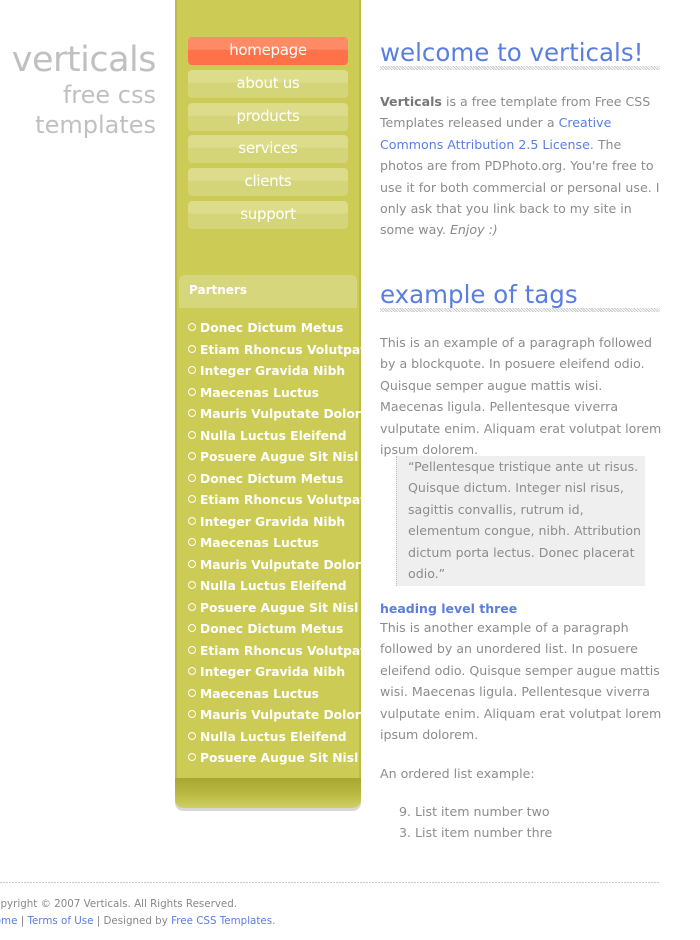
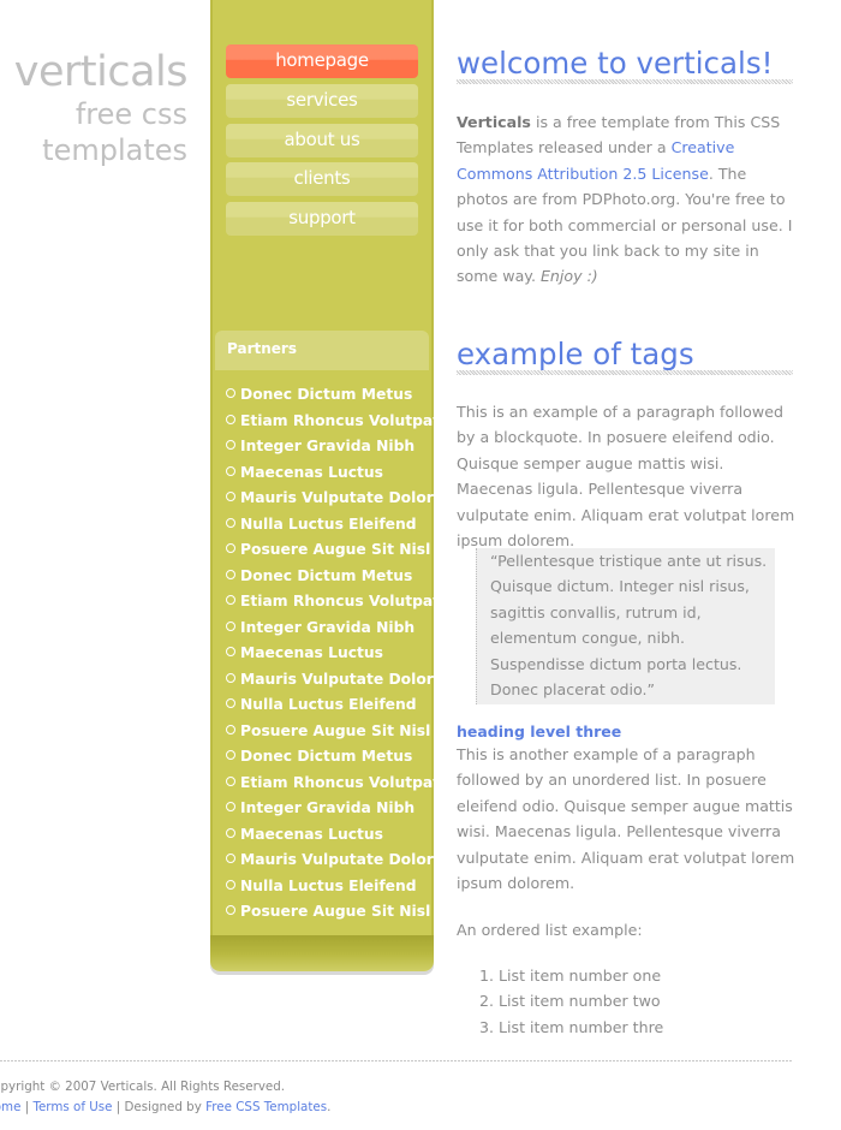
  verticals
  free css
  templates
  homepage
- about us
+ services
- products
- services
+ about us
  clients
  support
  Partners
  Donec Dictum Metus
  Etiam Rhoncus Volutpat
  Integer Gravida Nibh
  Maecenas Luctus
  Mauris Vulputate Dolor
  Nulla Luctus Eleifend
  Posuere Augue Sit Nisl
  Donec Dictum Metus
  Etiam Rhoncus Volutpat
  Integer Gravida Nibh
  Maecenas Luctus
  Mauris Vulputate Dolor
  Nulla Luctus Eleifend
  Posuere Augue Sit Nisl
  Donec Dictum Metus
  Etiam Rhoncus Volutpat
  Integer Gravida Nibh
  Maecenas Luctus
  Mauris Vulputate Dolor
  Nulla Luctus Eleifend
  Posuere Augue Sit Nisl
  welcome to verticals!
- Verticals is a free template from Free CSS Templates released under a Creative Commons Attribution 2.5 License. The photos are from PDPhoto.org. You're free to use it for both commercial or personal use. I only ask that you link back to my site in some way. Enjoy :)
+ Verticals is a free template from This CSS Templates released under a Creative Commons Attribution 2.5 License. The photos are from PDPhoto.org. You're free to use it for both commercial or personal use. I only ask that you link back to my site in some way. Enjoy :)
  example of tags
  This is an example of a paragraph followed by a blockquote. In posuere eleifend odio. Quisque semper augue mattis wisi. Maecenas ligula. Pellentesque viverra vulputate enim. Aliquam erat volutpat lorem ipsum dolorem.
- “Pellentesque tristique ante ut risus. Quisque dictum. Integer nisl risus, sagittis convallis, rutrum id, elementum congue, nibh. Attribution dictum porta lectus. Donec placerat odio.”
+ “Pellentesque tristique ante ut risus. Quisque dictum. Integer nisl risus, sagittis convallis, rutrum id, elementum congue, nibh. Suspendisse dictum porta lectus. Donec placerat odio.”
  heading level three
  This is another example of a paragraph followed by an unordered list. In posuere eleifend odio. Quisque semper augue mattis wisi. Maecenas ligula. Pellentesque viverra vulputate enim. Aliquam erat volutpat lorem ipsum dolorem.
  An ordered list example:
+ 1. List item number one
- 9. List item number two
+ 2. List item number two
  3. List item number thre
  pyright © 2007 Verticals. All Rights Reserved.
  me | Terms of Use | Designed by Free CSS Templates.
